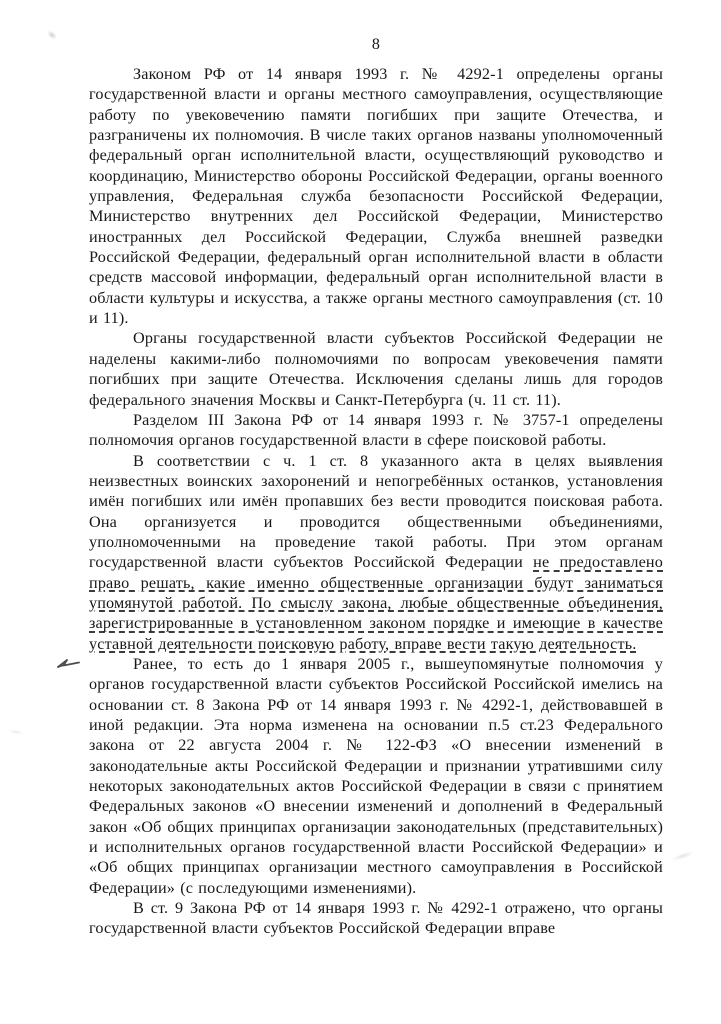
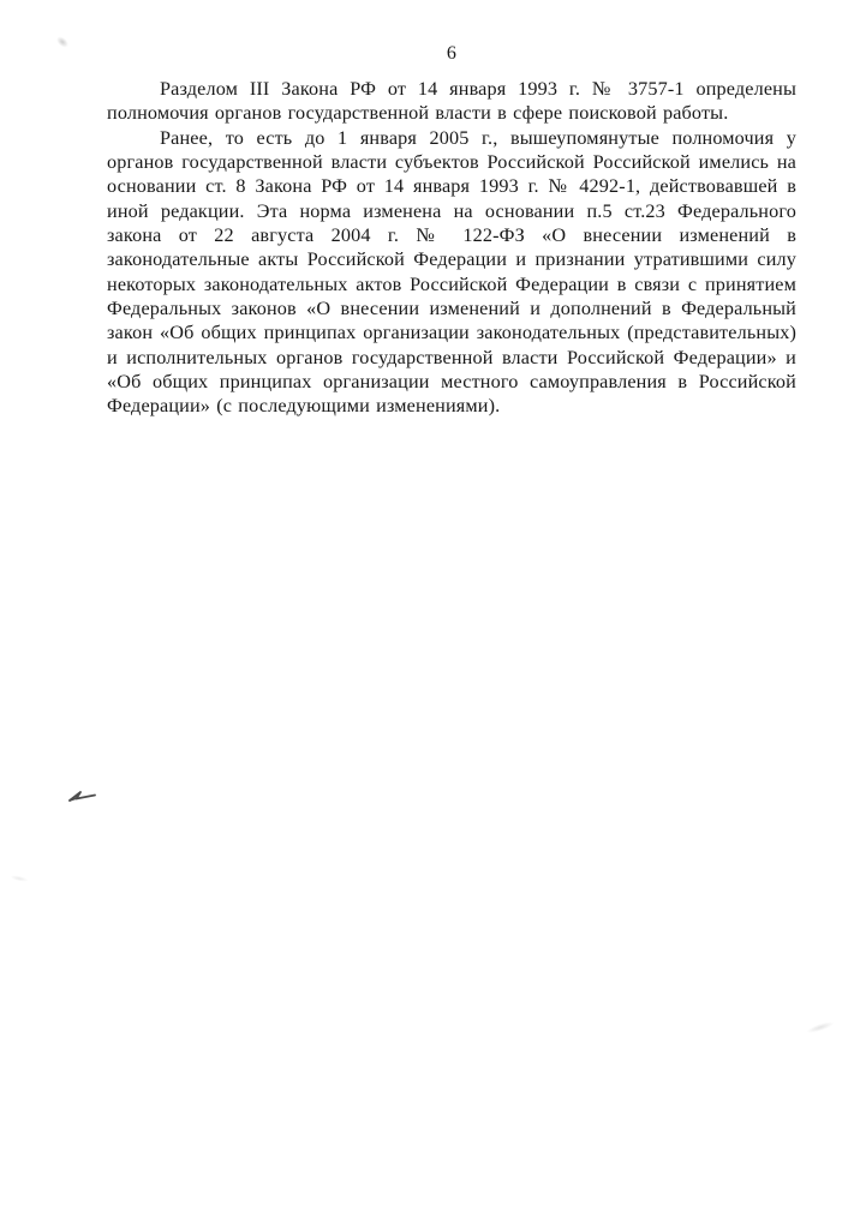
- 8
+ 6
- Законом РФ от 14 января 1993 г. № 4292-1 определены органы государственной власти и органы местного самоуправления, осуществляющие работу по увековечению памяти погибших при защите Отечества, и разграничены их полномочия. В числе таких органов названы уполномоченный федеральный орган исполнительной власти, осуществляющий руководство и координацию, Министерство обороны Российской Федерации, органы военного управления, Федеральная служба безопасности Российской Федерации, Министерство внутренних дел Российской Федерации, Министерство иностранных дел Российской Федерации, Служба внешней разведки Российской Федерации, федеральный орган исполнительной власти в области средств массовой информации, федеральный орган исполнительной власти в области культуры и искусства, а также органы местного самоуправления (ст. 10 и 11).
- Органы государственной власти субъектов Российской Федерации не наделены какими-либо полномочиями по вопросам увековечения памяти погибших при защите Отечества. Исключения сделаны лишь для городов федерального значения Москвы и Санкт-Петербурга (ч. 11 ст. 11).
  Разделом III Закона РФ от 14 января 1993 г. № 3757-1 определены полномочия органов государственной власти в сфере поисковой работы.
- В соответствии с ч. 1 ст. 8 указанного акта в целях выявления неизвестных воинских захоронений и непогребённых останков, установления имён погибших или имён пропавших без вести проводится поисковая работа. Она организуется и проводится общественными объединениями, уполномоченными на проведение такой работы. При этом органам государственной власти субъектов Российской Федерации не предоставлено право решать, какие именно общественные организации будут заниматься упомянутой работой. По смыслу закона, любые общественные объединения, зарегистрированные в установленном законом порядке и имеющие в качестве уставной деятельности поисковую работу, вправе вести такую деятельность.
  Ранее, то есть до 1 января 2005 г., вышеупомянутые полномочия у органов государственной власти субъектов Российской Российской имелись на основании ст. 8 Закона РФ от 14 января 1993 г. № 4292-1, действовавшей в иной редакции. Эта норма изменена на основании п.5 ст.23 Федерального закона от 22 августа 2004 г. № 122-ФЗ «О внесении изменений в законодательные акты Российской Федерации и признании утратившими силу некоторых законодательных актов Российской Федерации в связи с принятием Федеральных законов «О внесении изменений и дополнений в Федеральный закон «Об общих принципах организации законодательных (представительных) и исполнительных органов государственной власти Российской Федерации» и «Об общих принципах организации местного самоуправления в Российской Федерации» (с последующими изменениями).
- В ст. 9 Закона РФ от 14 января 1993 г. № 4292-1 отражено, что органы государственной власти субъектов Российской Федерации вправе
